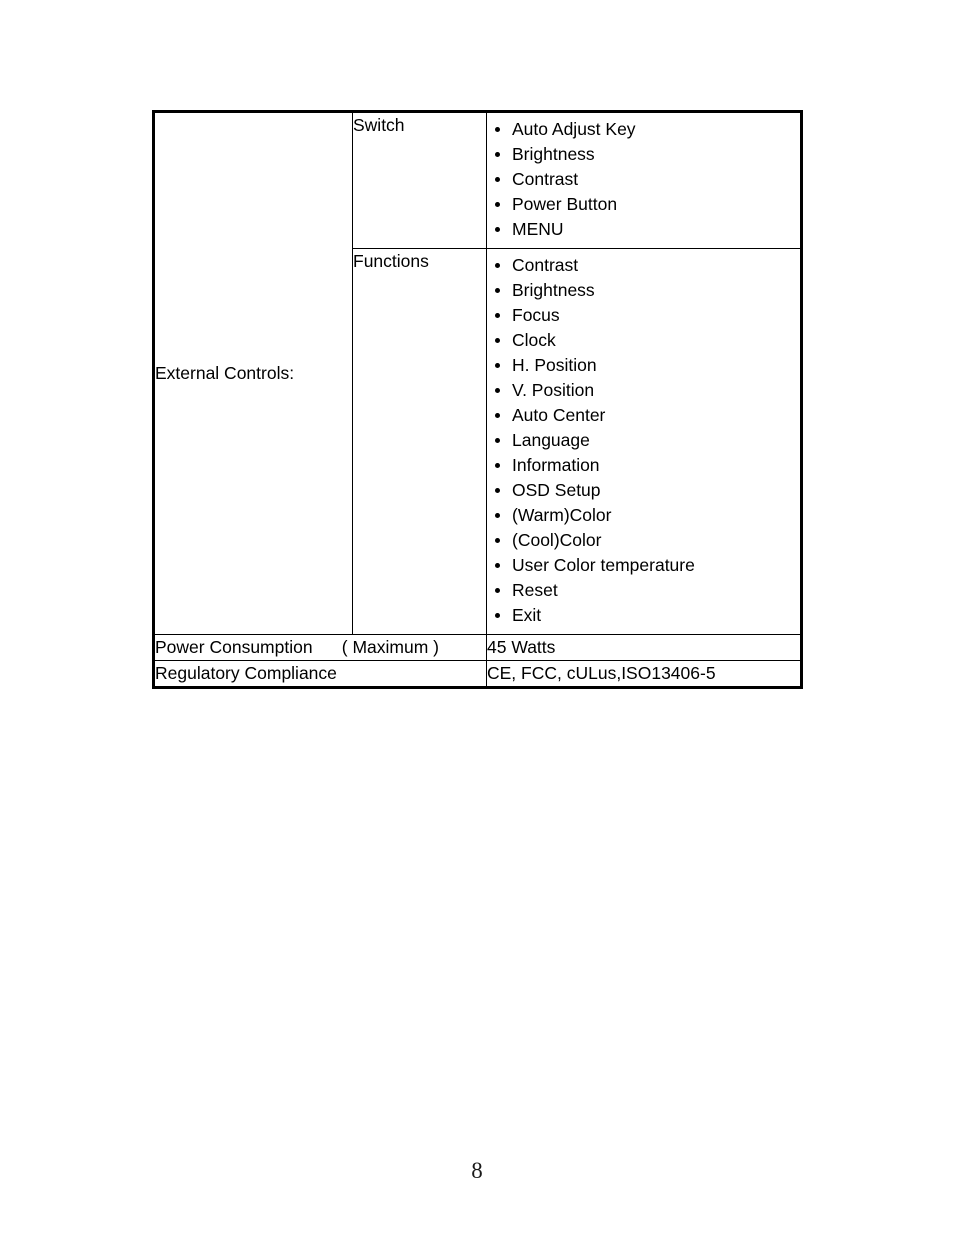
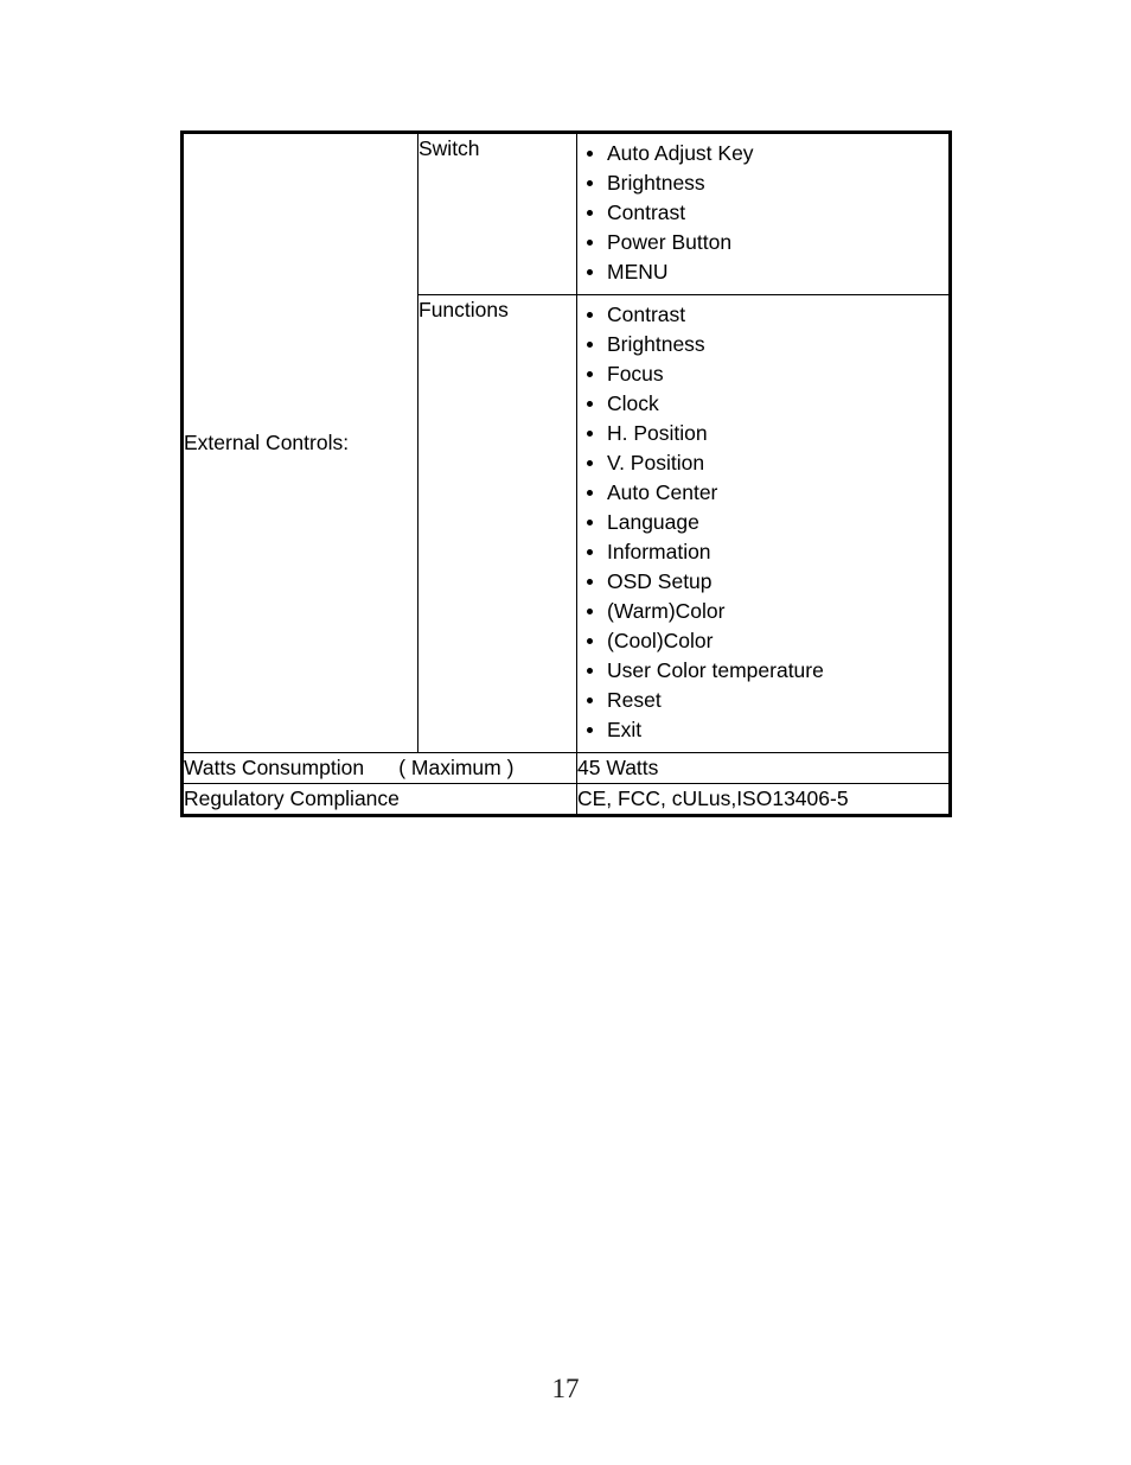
  External Controls:	Switch	Auto Adjust Key Brightness Contrast Power Button MENU
  Functions	Contrast Brightness Focus Clock H. Position V. Position Auto Center Language Information OSD Setup (Warm)Color (Cool)Color User Color temperature Reset Exit
- Power Consumption ( Maximum )	45 Watts
+ Watts Consumption ( Maximum )	45 Watts
  Regulatory Compliance	CE, FCC, cULus,ISO13406-5
- 8
+ 17
